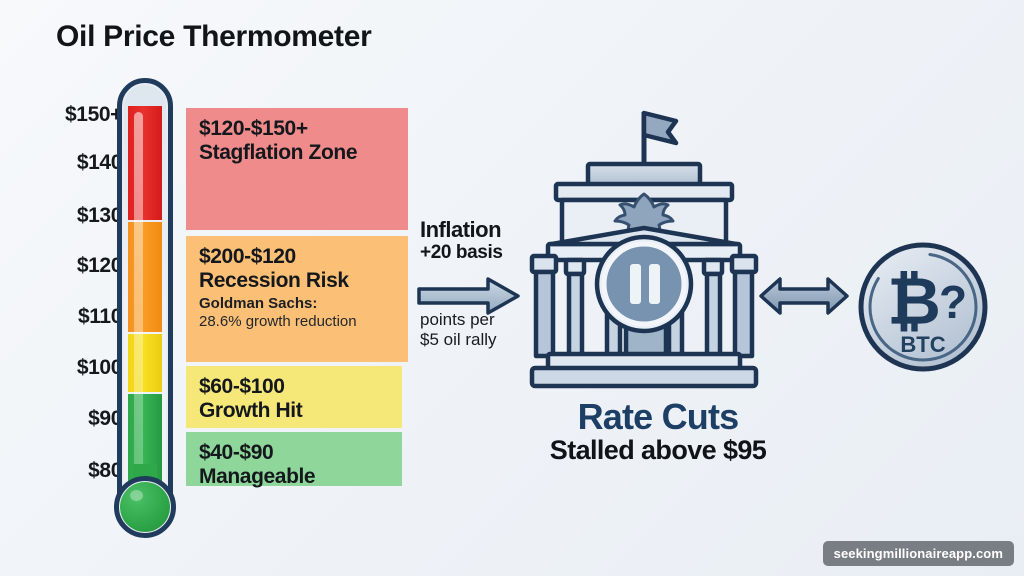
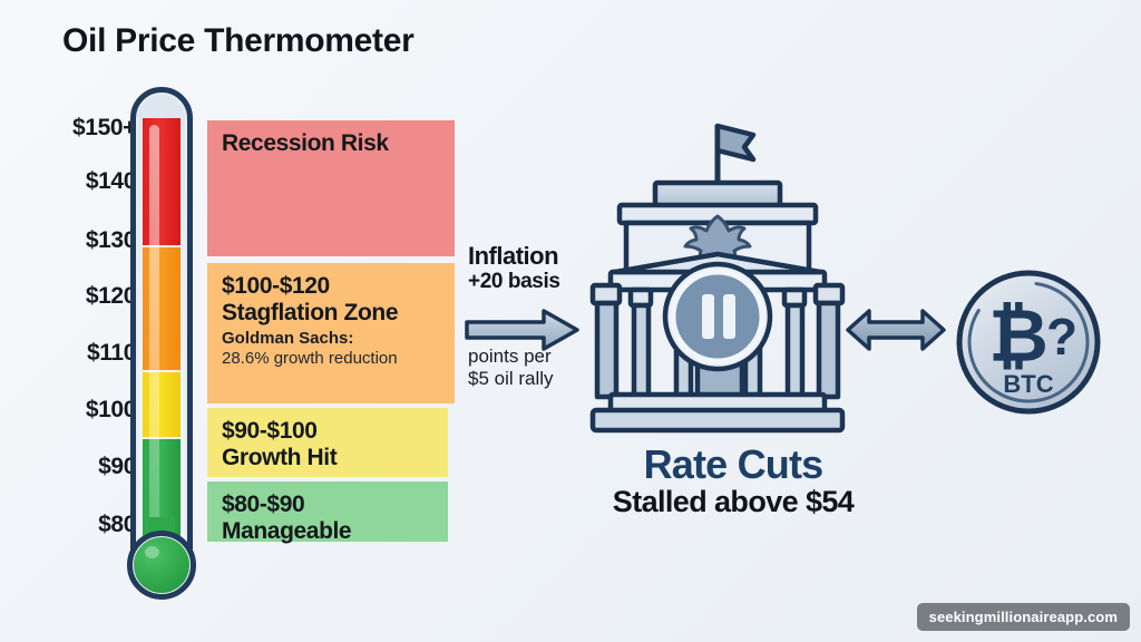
  Oil Price Thermometer
  $150
  $14
  $13
  $12
  $11
  $10
- $120-$150+
- Stagflation Zone
+ Recession Risk
- $200-$120
+ $100-$120
- Recession Risk
+ Stagflation Zone
  Goldman Sachs:
  28.6% growth reduction
- $60-$100
+ $90-$100
  Growth Hit
- $40-$90
+ $80-$90
  Manageable
  Inflation
  +20 basis
  points per
  $5 oil rally
  Rate Cuts
- Stalled above $95
+ Stalled above $54
  ₿
  ?
  BTC
  seekingmillionaireapp.com
